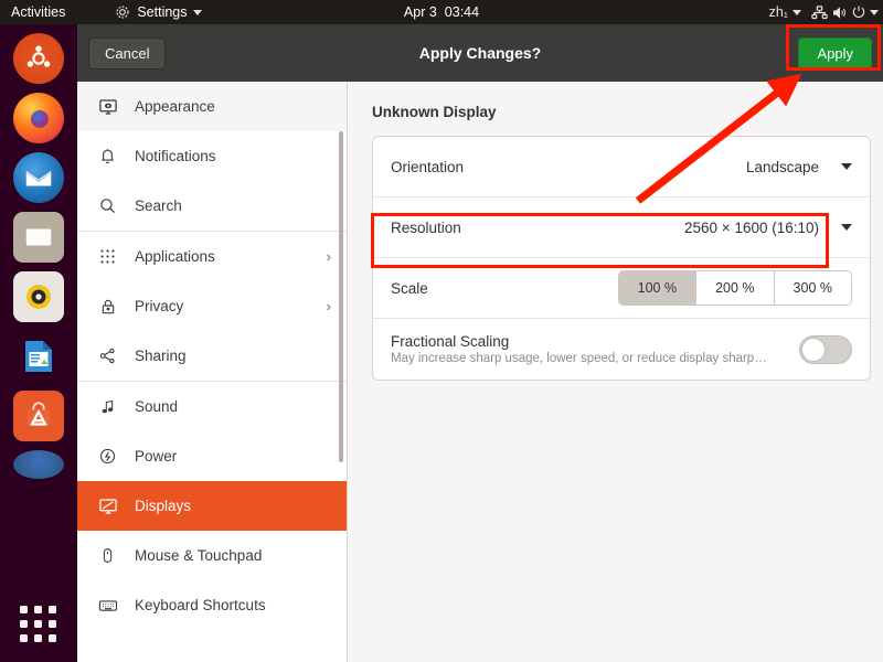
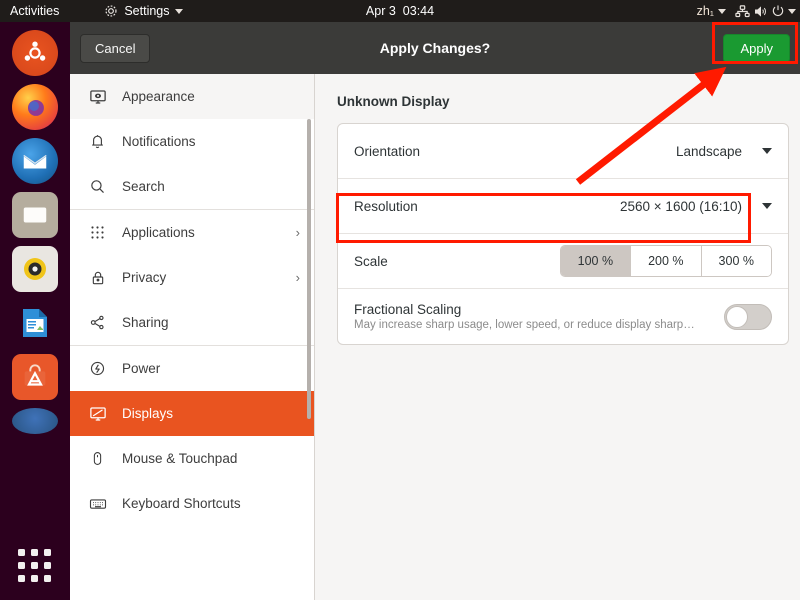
  Activities
  Settings
  Apr 3
  03:44
  zh₁
  Cancel
  Apply Changes?
  Apply
  Appearance
  Notifications
  Search
  Applications
  ›
  Privacy
  ›
  Sharing
- Sound
  Power
  Displays
  Mouse & Touchpad
  Keyboard Shortcuts
  Unknown Display
  Orientation
  Landscape
  Resolution
  2560 × 1600 (16:10)
  Scale
  100 %
  200 %
  300 %
  Fractional Scaling
  May increase sharp usage, lower speed, or reduce display sharp…
